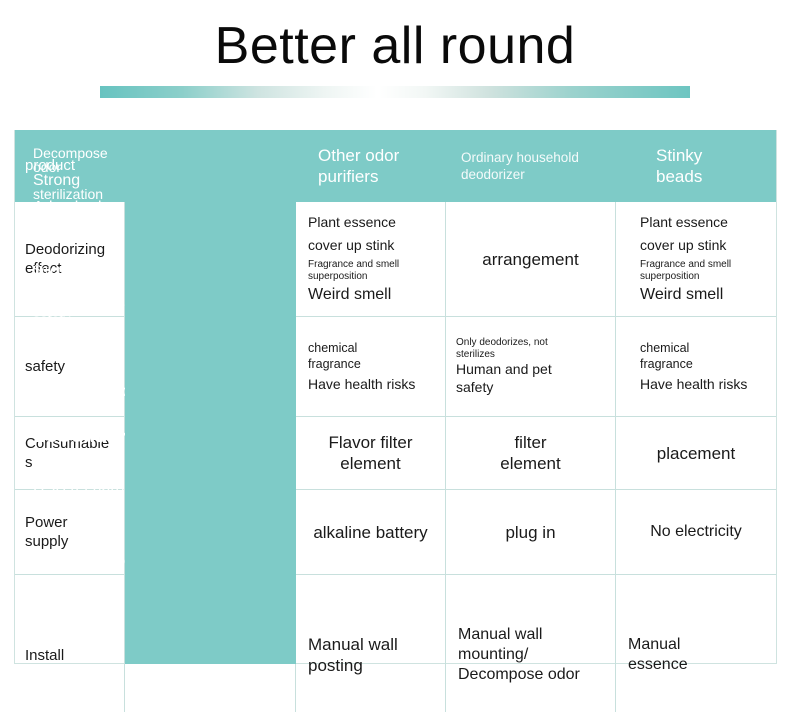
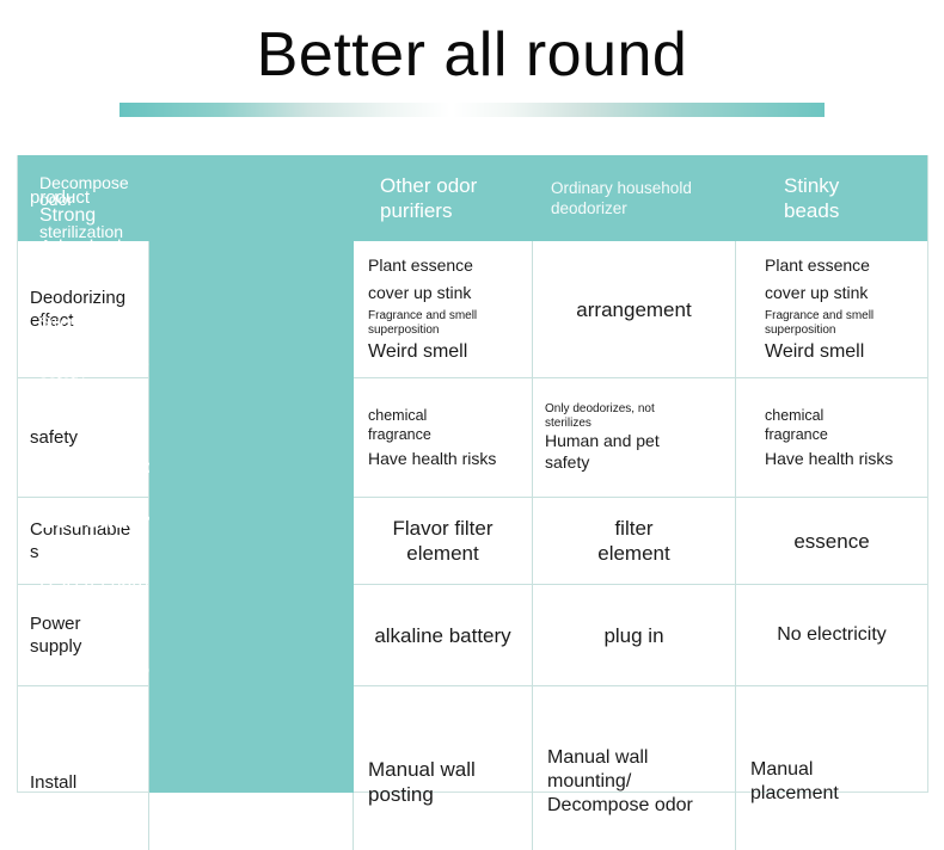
  Better all round
  product
  Other odor
  purifiers
  Ordinary household
  deodorizer
  Stinky
  beads
  Deodorizing
  effect
  Plant essence
  cover up stink
  Fragrance and smell
  superposition
  Weird smell
  arrangement
  Plant essence
  cover up stink
  Fragrance and smell
  superposition
  Weird smell
  safety
  chemical
  fragrance
  Have health risks
  Only deodorizes, not
  sterilizes
  Human and pet
  safety
  chemical
  fragrance
  Have health risks
  Consumable
  s
  Flavor filter
  element
  filter
  element
- placement
+ essence
  Power supply
  alkaline battery
  plug in
  No electricity
  Install
  Manual wall
  posting
  Manual wall
  mounting/
  Decompose odor
  Manual
- essence
+ placement
  Decompose
  odor
  Strong
  sterilization
  Adsorbed
  Scientific
  Human and pe safety
  consumab
  1680MA
  Large capacity
  Convenien
  Magnetic
